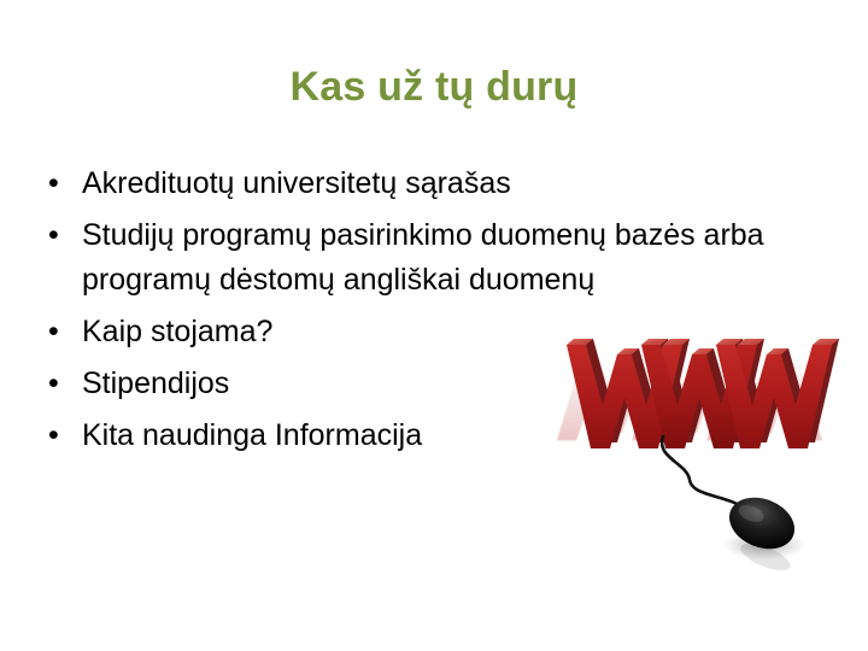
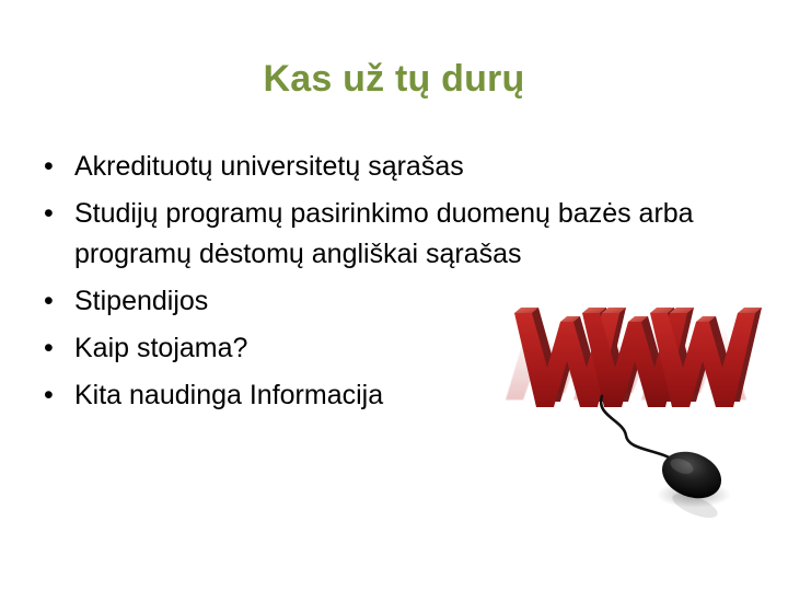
  Kas už tų durų
  •
  Akredituotų universitetų sąrašas
  •
- Studijų programų pasirinkimo duomenų bazės arba programų dėstomų angliškai duomenų
+ Studijų programų pasirinkimo duomenų bazės arba programų dėstomų angliškai sąrašas
  •
- Kaip stojama?
+ Stipendijos
  •
- Stipendijos
+ Kaip stojama?
  •
  Kita naudinga Informacija
